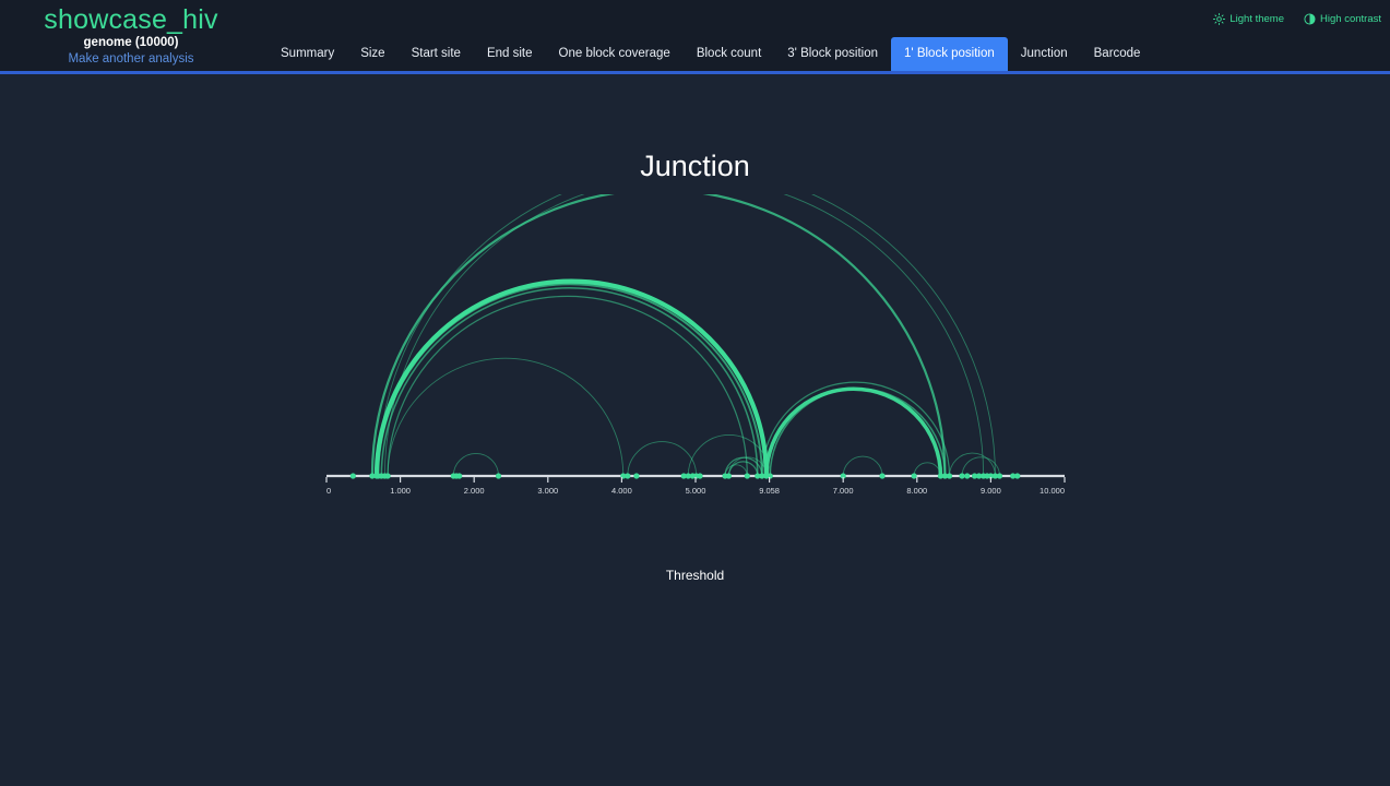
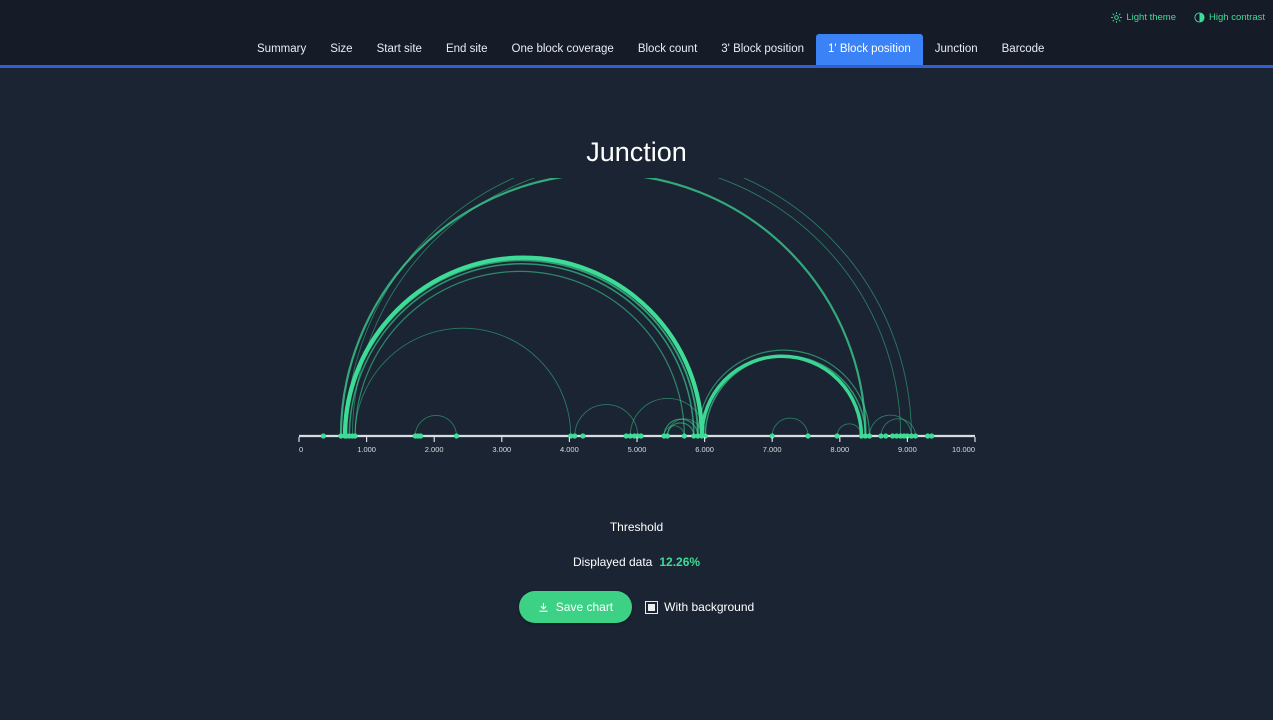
- showcase_hiv
- genome (10000)
- Make another analysis
  Summary
  Size
  Start site
  End site
  One block coverage
  Block count
  3' Block position
  1' Block position
  Junction
  Barcode
  Light theme
  High contrast
  Junction
  0
  1.000
  2.000
  3.000
  4.000
  5.000
- 9.058
+ 6.000
  7.000
  8.000
  9.000
  10.000
  Threshold
+ Displayed data 12.26%
+ Save chart
+ With background
